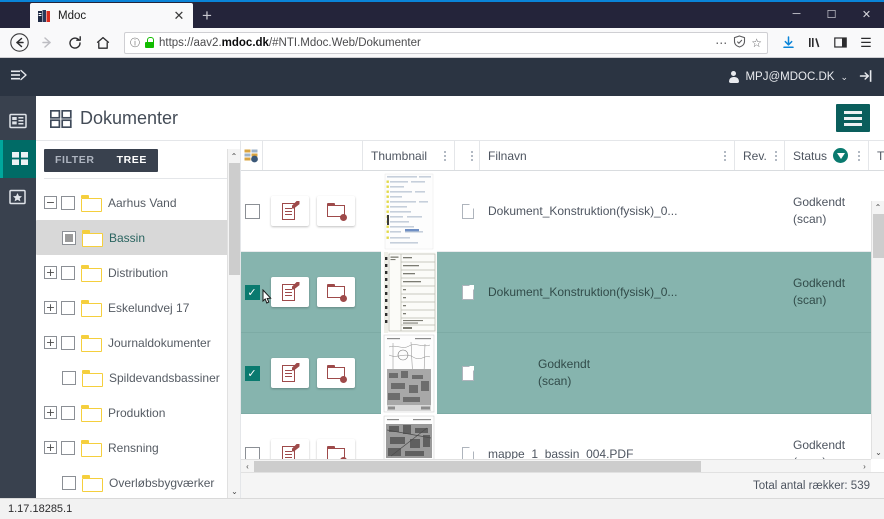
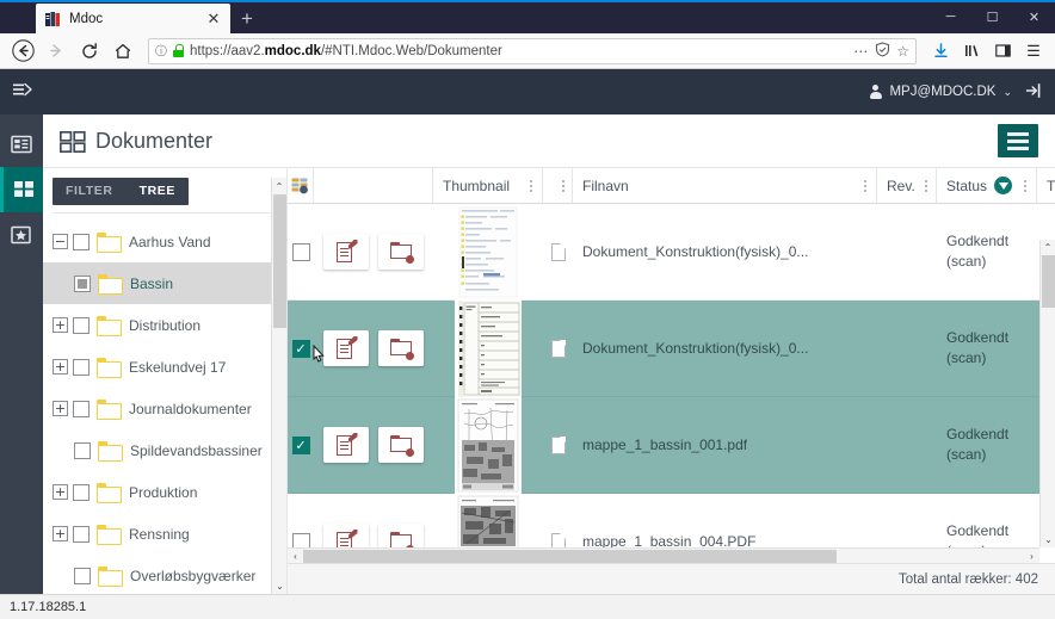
  Mdoc
  ✕
  +
  ─
  ☐
  ✕
  ⓘ
  https://aav2.mdoc.dk/#NTI.Mdoc.Web/Dokumenter
  ⋯
  ☆
  ☰
  MPJ@MDOC.DK
  ⌄
  Dokumenter
  FILTER
  TREE
  −
  Aarhus Vand
  Bassin
  +
  Distribution
  +
  Eskelundvej 17
  +
  Journaldokumenter
  Spildevandsbassiner
  +
  Produktion
  +
  Rensning
  Overløbsbygværker
  ⌃
  ⌄
  Thumbnail
  Filnavn
  Rev.
  Status
  Dokument_Konstruktion(fysisk)_0...
  Godkendt
  (scan)
  Dokument_Konstruktion(fysisk)_0...
  Godkendt
  (scan)
+ mappe_1_bassin_001.pdf
  Godkendt
  (scan)
  mappe_1_bassin_004.PDF
  Godkendt
  ⌃
  ⌄
  ‹
  ›
- Total antal rækker: 539
+ Total antal rækker: 402
  1.17.18285.1
